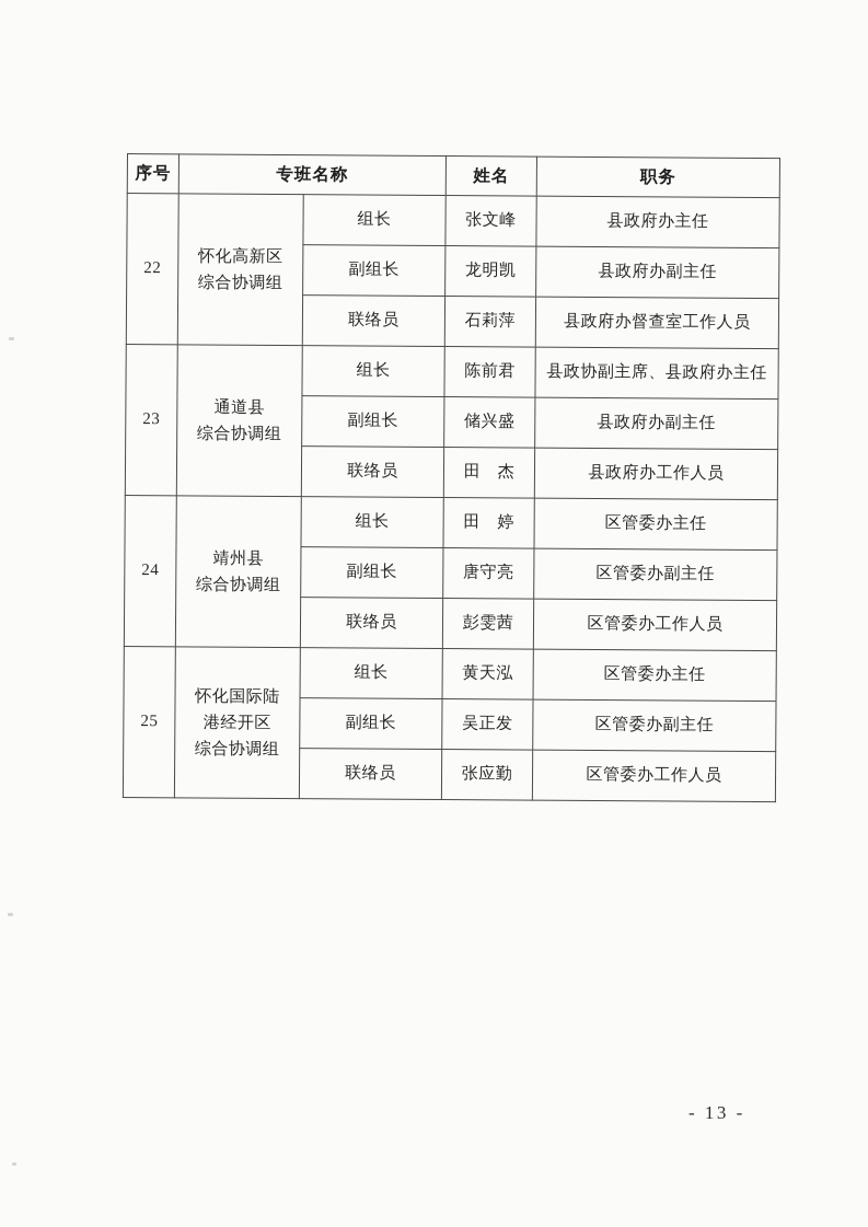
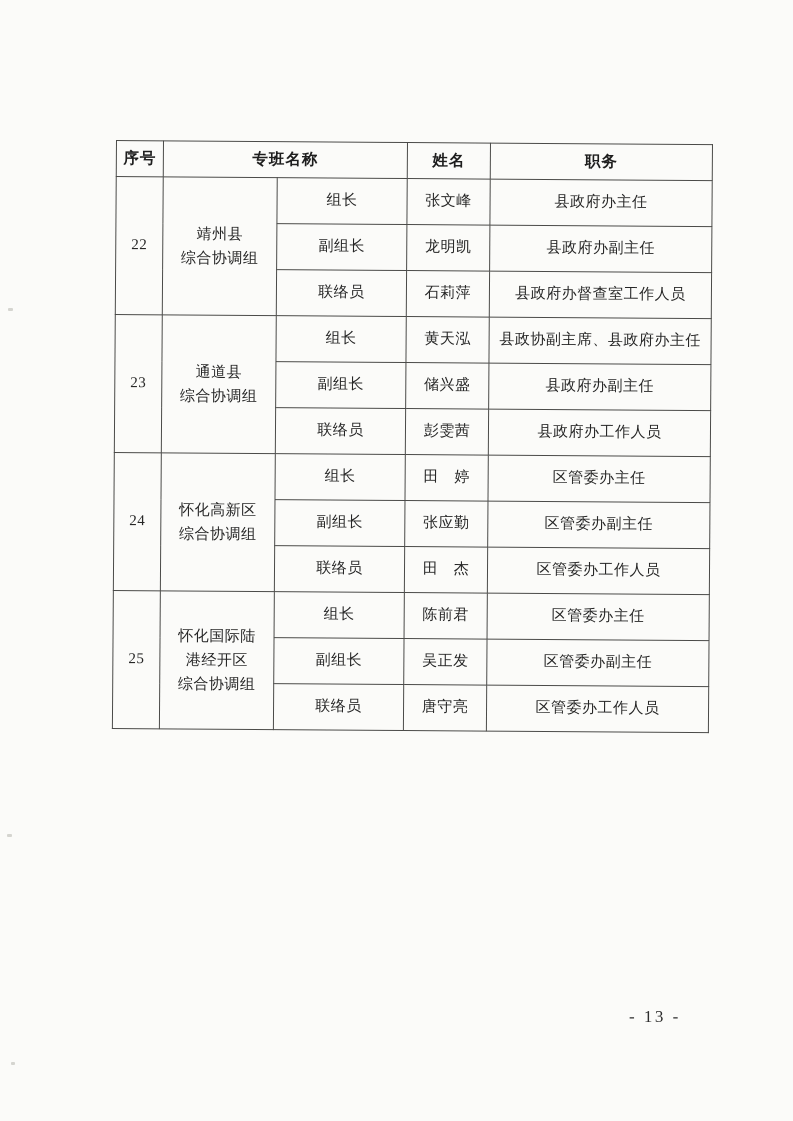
  序号	专班名称	姓名	职务
- 22	怀化高新区 综合协调组	组长	张文峰	县政府办主任
+ 22	靖州县 综合协调组	组长	张文峰	县政府办主任
  副组长	龙明凯	县政府办副主任
  联络员	石莉萍	县政府办督查室工作人员
- 23	通道县 综合协调组	组长	陈前君	县政协副主席、县政府办主任
+ 23	通道县 综合协调组	组长	黄天泓	县政协副主席、县政府办主任
  副组长	储兴盛	县政府办副主任
- 联络员	田 杰	县政府办工作人员
+ 联络员	彭雯茜	县政府办工作人员
- 24	靖州县 综合协调组	组长	田 婷	区管委办主任
+ 24	怀化高新区 综合协调组	组长	田 婷	区管委办主任
- 副组长	唐守亮	区管委办副主任
+ 副组长	张应勤	区管委办副主任
- 联络员	彭雯茜	区管委办工作人员
+ 联络员	田 杰	区管委办工作人员
- 25	怀化国际陆 港经开区 综合协调组	组长	黄天泓	区管委办主任
+ 25	怀化国际陆 港经开区 综合协调组	组长	陈前君	区管委办主任
  副组长	吴正发	区管委办副主任
- 联络员	张应勤	区管委办工作人员
+ 联络员	唐守亮	区管委办工作人员
  - 13 -
